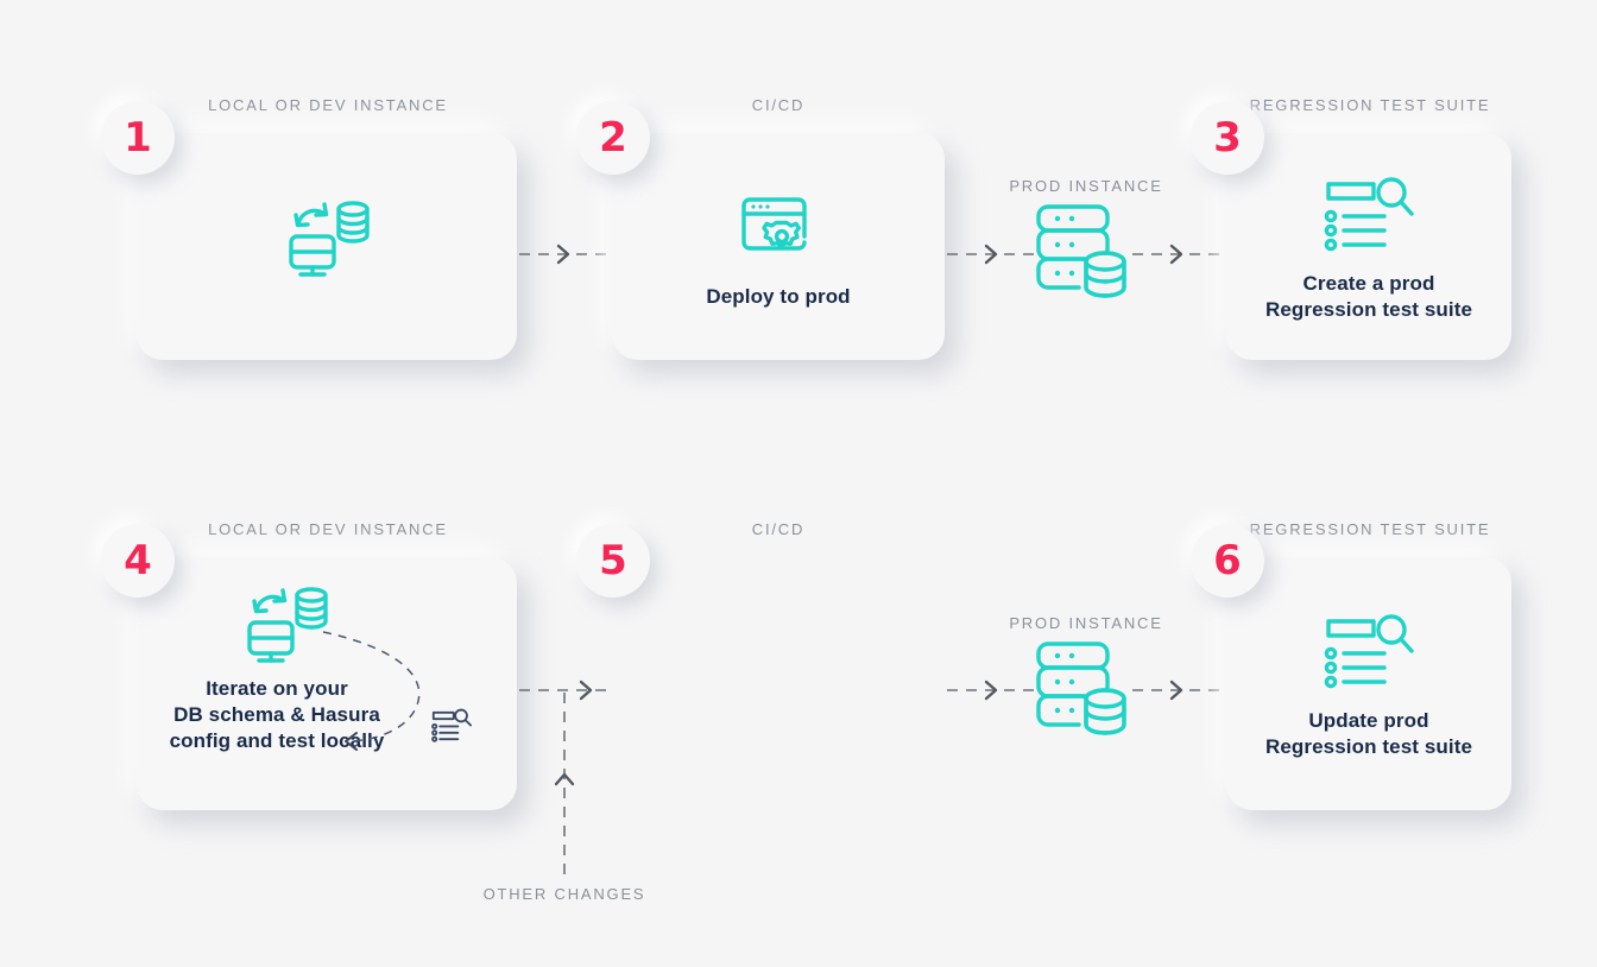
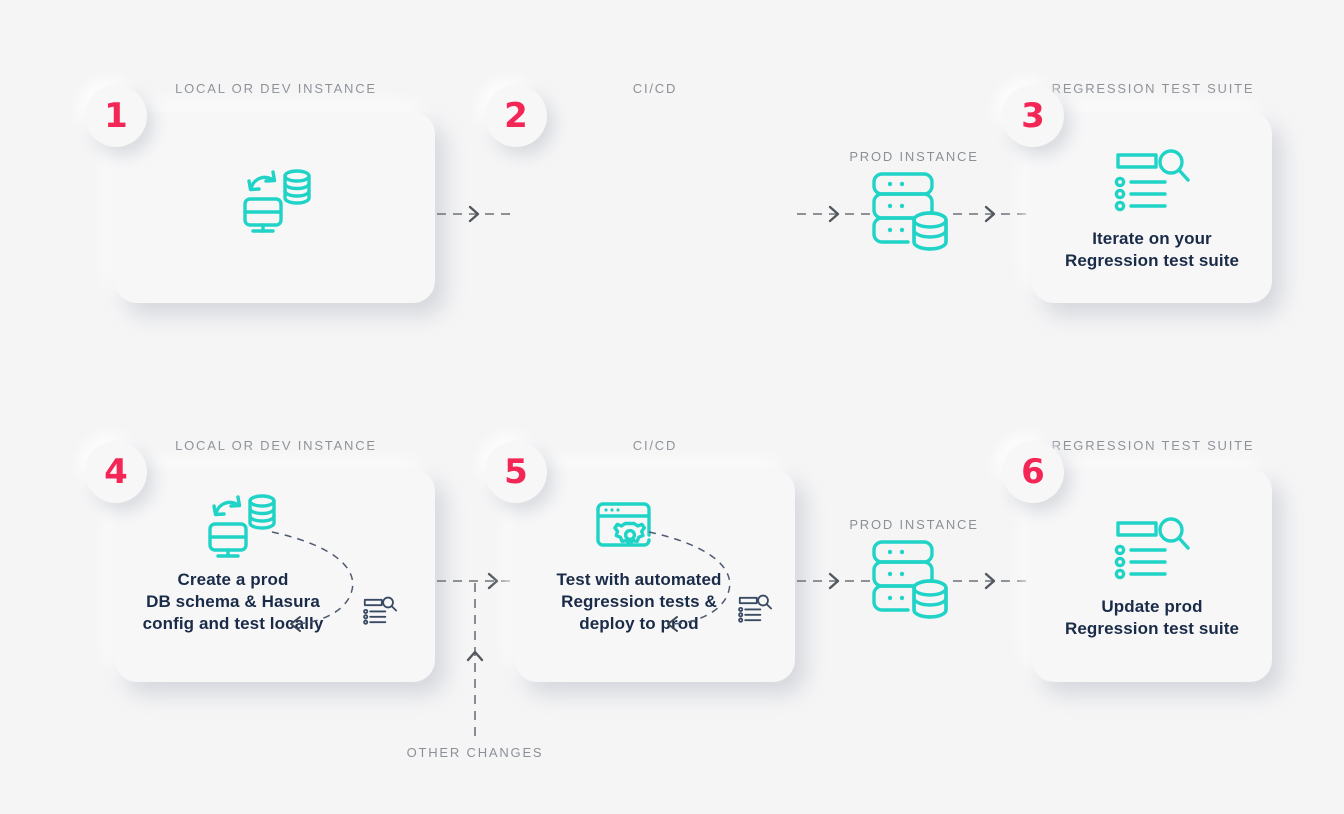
  LOCAL OR DEV INSTANCE
  CI/CD
  PROD INSTANCE
  REGRESSION TEST SUITE
  1
- Deploy to prod
  2
- Create a prod
+ Iterate on your
  Regression test suite
  3
  LOCAL OR DEV INSTANCE
  CI/CD
  PROD INSTANCE
  REGRESSION TEST SUITE
- Iterate on your
+ Create a prod
  DB schema & Hasura
  config and test loclly
  4
  OTHER CHANGES
+ Test with automated
+ Regression tests &
+ deploy to prod
  5
  Update prod
  Regression test suite
  6
